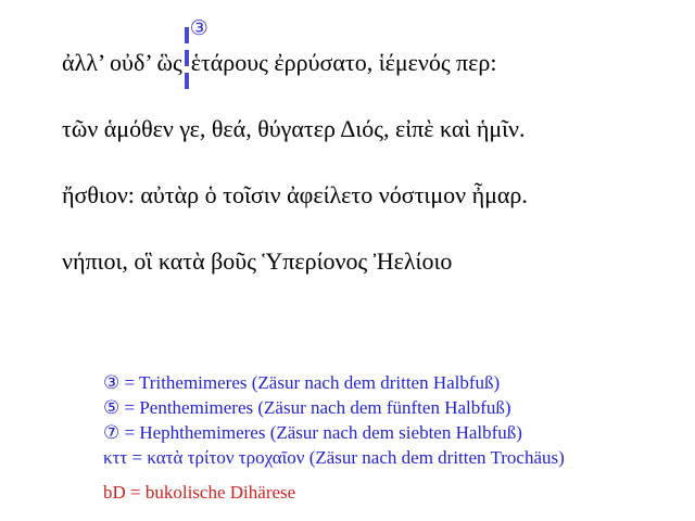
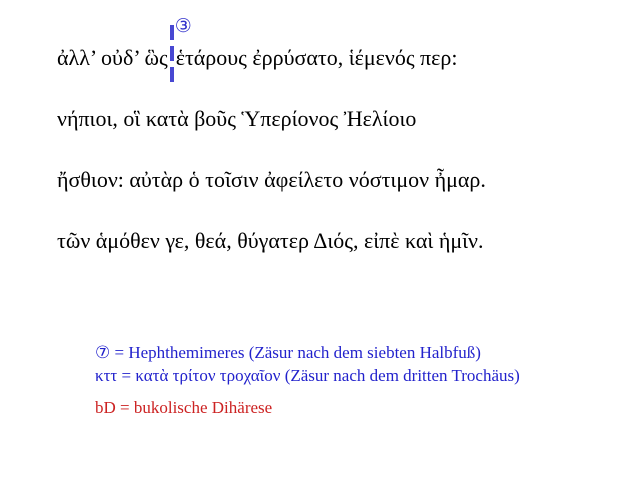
  ἀλλ’ οὐδ’ ὣς
  ③
  ἑτάρους ἐρρύσατο, ἱέμενός περ:
- τῶν ἁμόθεν γε, θεά, θύγατερ Διός, εἰπὲ καὶ ἡμῖν.
+ νήπιοι, οἳ κατὰ βοῦς Ὑπερίονος Ἠελίοιο
  ἤσθιον: αὐτὰρ ὁ τοῖσιν ἀφείλετο νόστιμον ἦμαρ.
- νήπιοι, οἳ κατὰ βοῦς Ὑπερίονος Ἠελίοιο
+ τῶν ἁμόθεν γε, θεά, θύγατερ Διός, εἰπὲ καὶ ἡμῖν.
- ③ = Trithemimeres (Zäsur nach dem dritten Halbfuß)
- ⑤ = Penthemimeres (Zäsur nach dem fünften Halbfuß)
  ⑦ = Hephthemimeres (Zäsur nach dem siebten Halbfuß)
  κττ = κατὰ τρίτον τροχαῖον (Zäsur nach dem dritten Trochäus)
  bD = bukolische Dihärese
